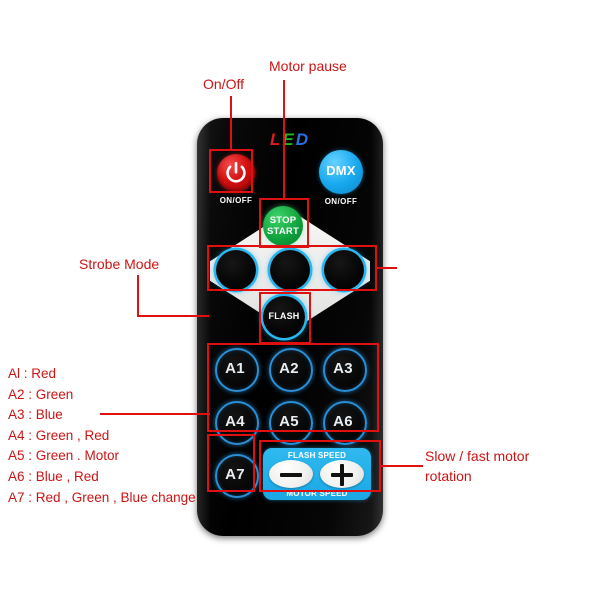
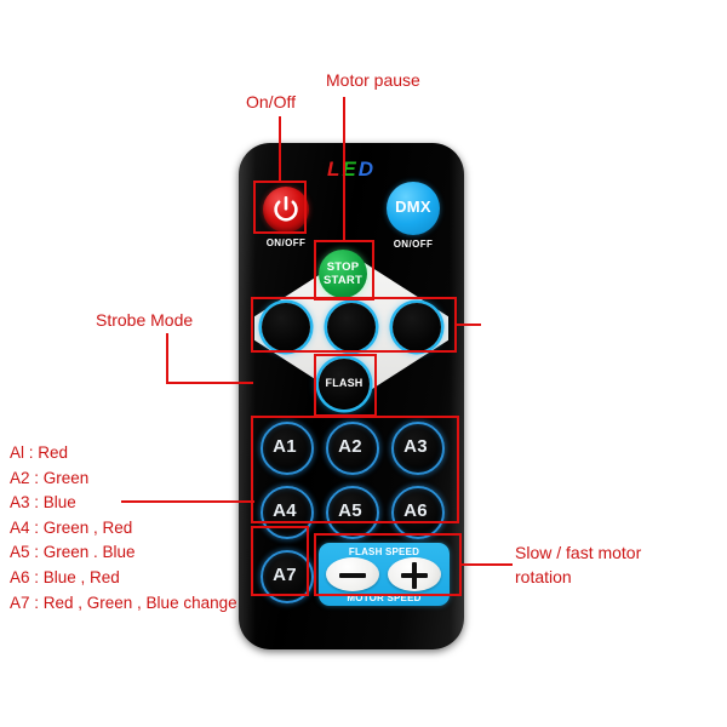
  LED
  ON/OFF
  DMX
  ON/OFF
  STOP
  START
  FLASH
  A1
  A2
  A3
  A4
  A5
  A6
  A7
  FLASH SPEED
  MOTOR SPEED
  On/Off
  Motor pause
  Strobe Mode
  Slow / fast motor
  rotation
  Al : Red
  A2 : Green
  A3 : Blue
  A4 : Green , Red
- A5 : Green . Motor
+ A5 : Green . Blue
  A6 : Blue , Red
  A7 : Red , Green , Blue change
